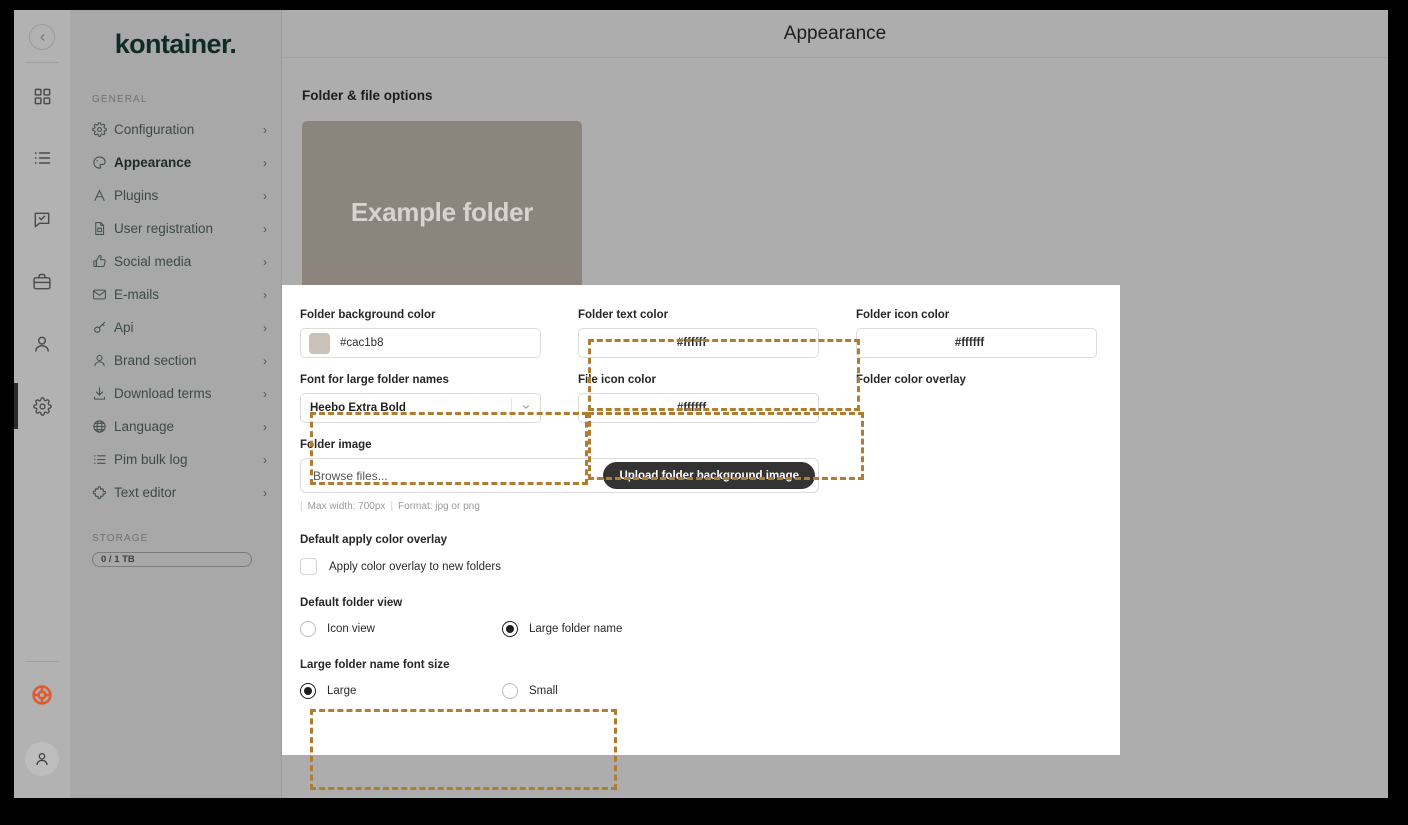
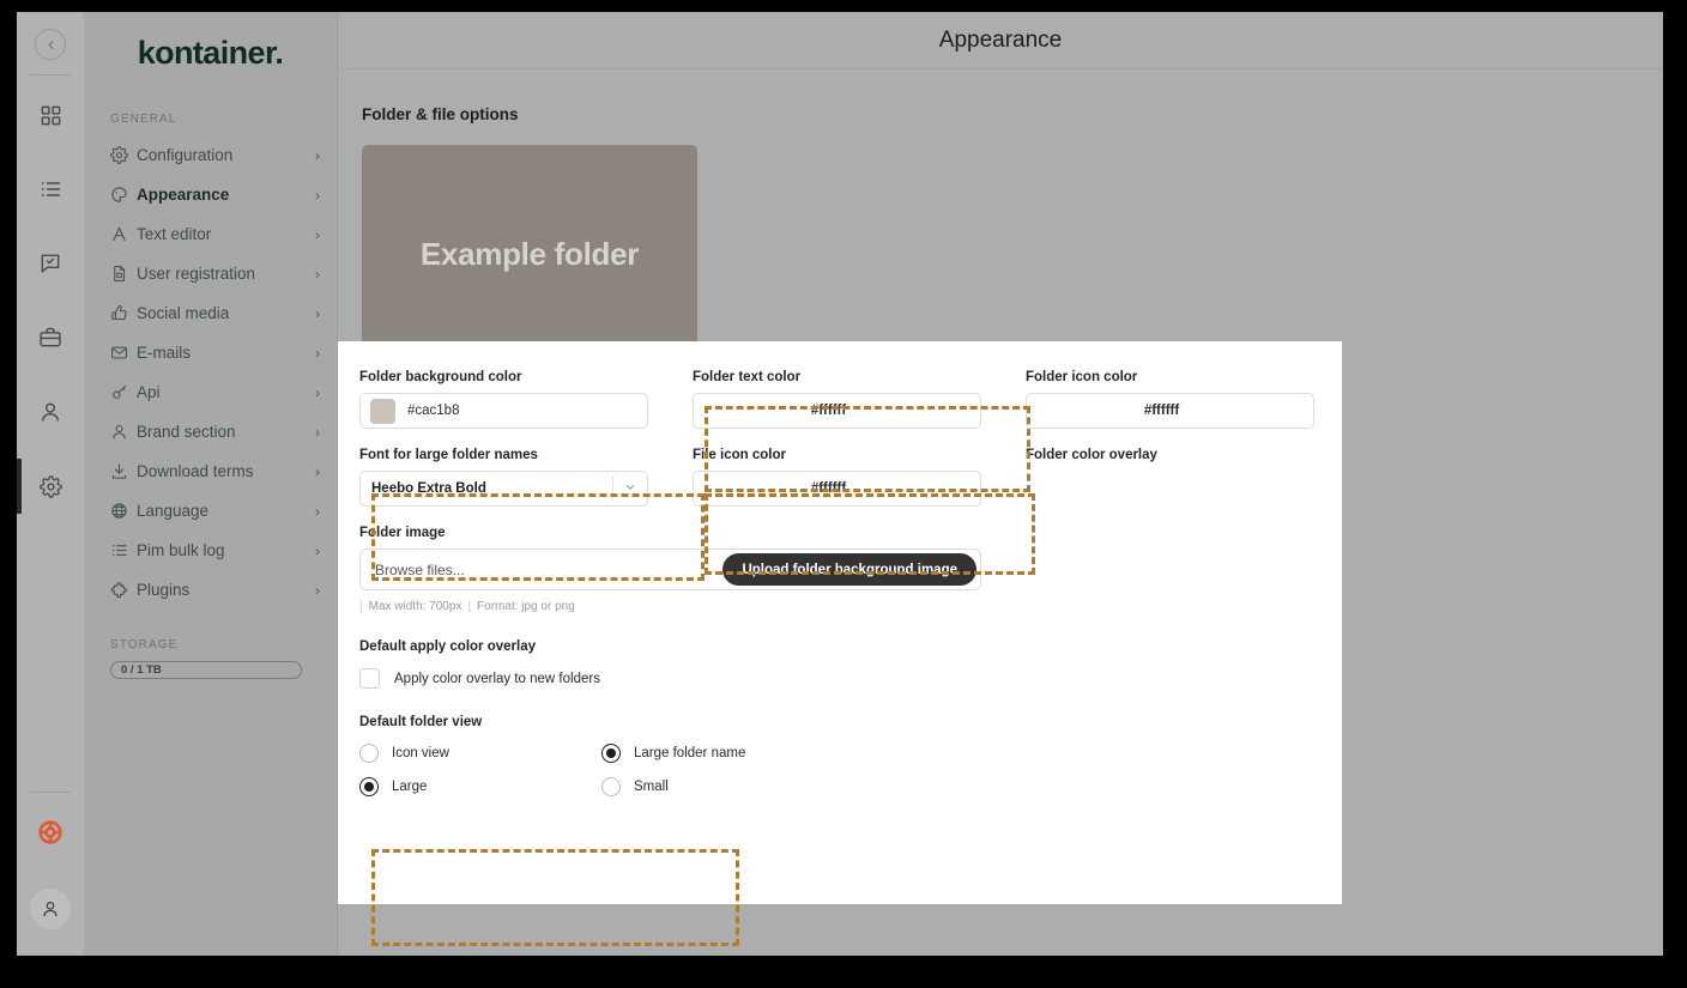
  kontainer.
  GENERAL
  Configuration
  ›
  Appearance
  ›
- Plugins
+ Text editor
  ›
  User registration
  ›
  Social media
  ›
  E-mails
  ›
  Api
  ›
  Brand section
  ›
  Download terms
  ›
  Language
  ›
  Pim bulk log
  ›
- Text editor
+ Plugins
  ›
  STORAGE
  0 / 1 TB
  Appearance
  Folder & file options
  Example folder
  Folder background color
  #cac1b8
  Folder text color
  #ffffff
  Folder icon color
  #ffffff
  Font for large folder names
  Heebo Extra Bold
  File icon color
  #ffffff
  Folder color overlay
  Folder image
  Browse files...
  Upload folder background image
  |
  Max width: 700px
  |
  Format: jpg or png
  Default apply color overlay
  Apply color overlay to new folders
  Default folder view
  Icon view
  Large folder name
- Large folder name font size
  Large
  Small
